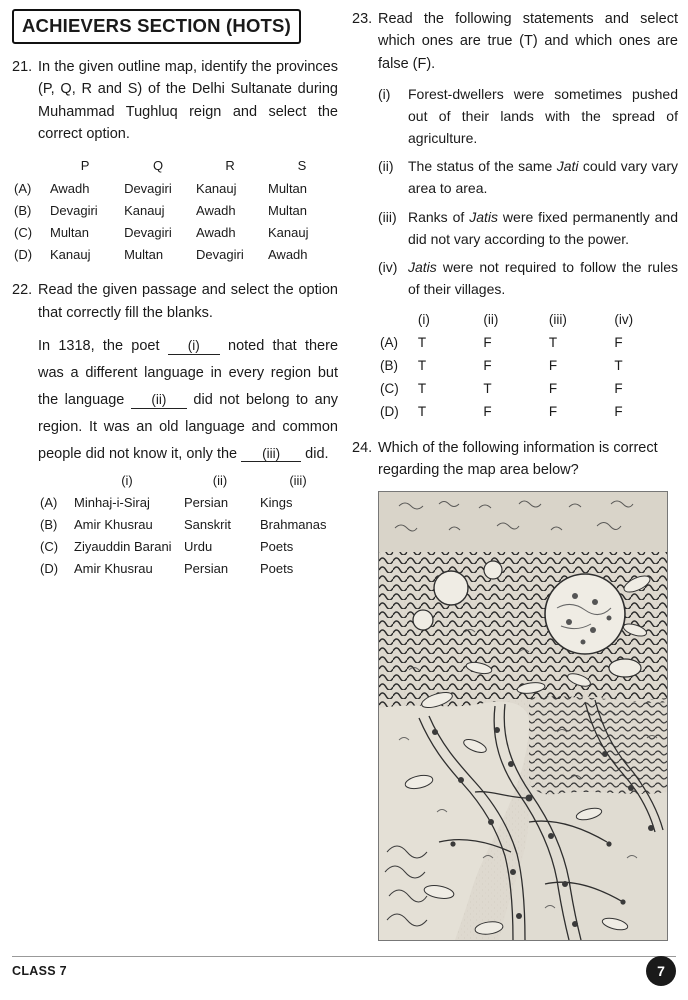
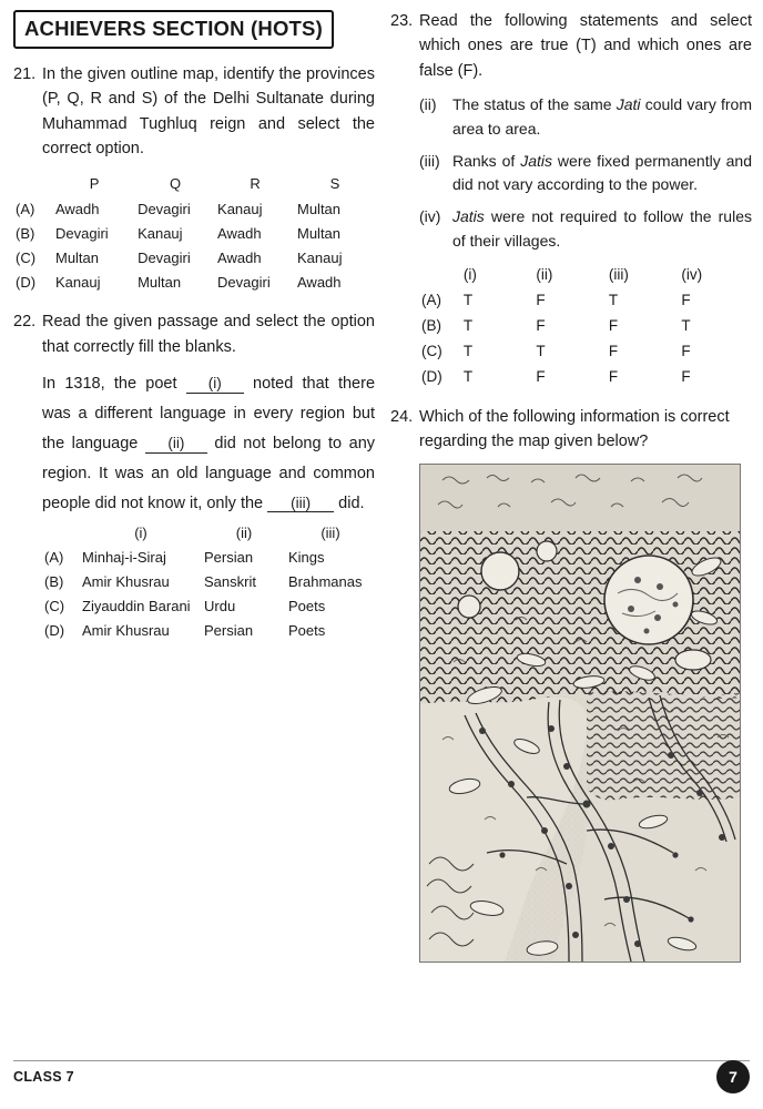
  ACHIEVERS SECTION (HOTS)
  21.
  In the given outline map, identify the provinces (P, Q, R and S) of the Delhi Sultanate during Muhammad Tughluq reign and select the correct option.
  	P	Q	R	S
  (A)	Awadh	Devagiri	Kanauj	Multan
  (B)	Devagiri	Kanauj	Awadh	Multan
  (C)	Multan	Devagiri	Awadh	Kanauj
  (D)	Kanauj	Multan	Devagiri	Awadh
  22.
  Read the given passage and select the option that correctly fill the blanks.
  In 1318, the poet (i) noted that there was a different language in every region but the language (ii) did not belong to any region. It was an old language and common people did not know it, only the (iii) did.
  	(i)	(ii)	(iii)
  (A)	Minhaj-i-Siraj	Persian	Kings
  (B)	Amir Khusrau	Sanskrit	Brahmanas
  (C)	Ziyauddin Barani	Urdu	Poets
  (D)	Amir Khusrau	Persian	Poets
  23.
  Read the following statements and select which ones are true (T) and which ones are false (F).
- (i)
- Forest-dwellers were sometimes pushed out of their lands with the spread of agriculture.
  (ii)
- The status of the same Jati could vary vary area to area.
+ The status of the same Jati could vary from area to area.
  (iii)
  Ranks of Jatis were fixed permanently and did not vary according to the power.
  (iv)
  Jatis were not required to follow the rules of their villages.
  	(i)	(ii)	(iii)	(iv)
  (A)	T	F	T	F
  (B)	T	F	F	T
  (C)	T	T	F	F
  (D)	T	F	F	F
  24.
- Which of the following information is correct regarding the map area below?
+ Which of the following information is correct regarding the map given below?
  CLASS 7
  7
